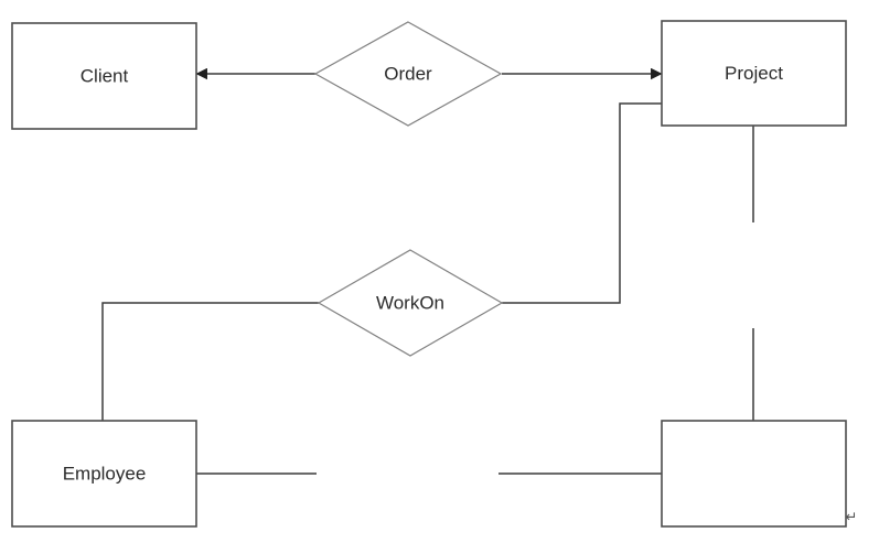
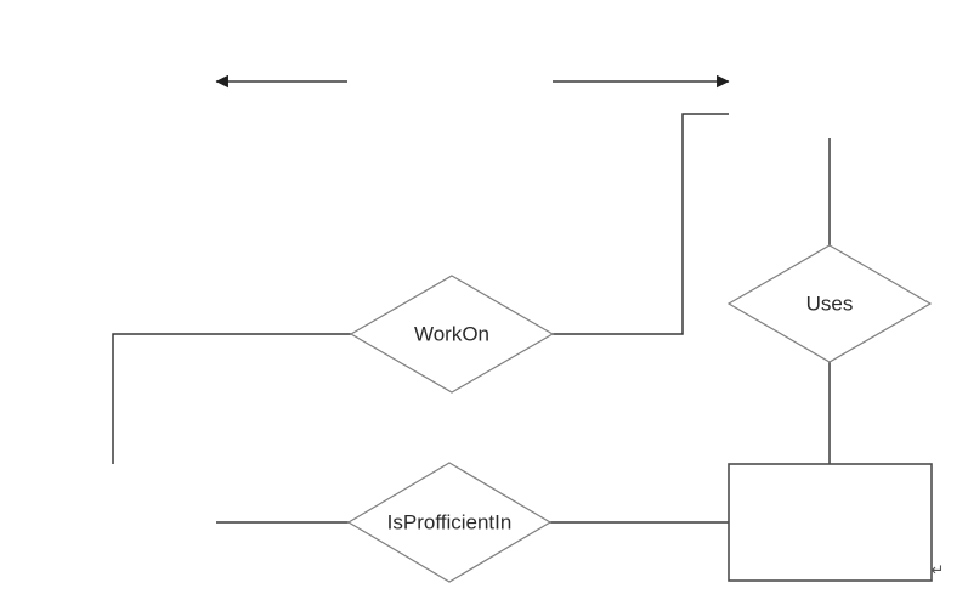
- Client
- Project
- Employee
- Order
  WorkOn
+ Uses
+ IsProfficientIn
  ↵
